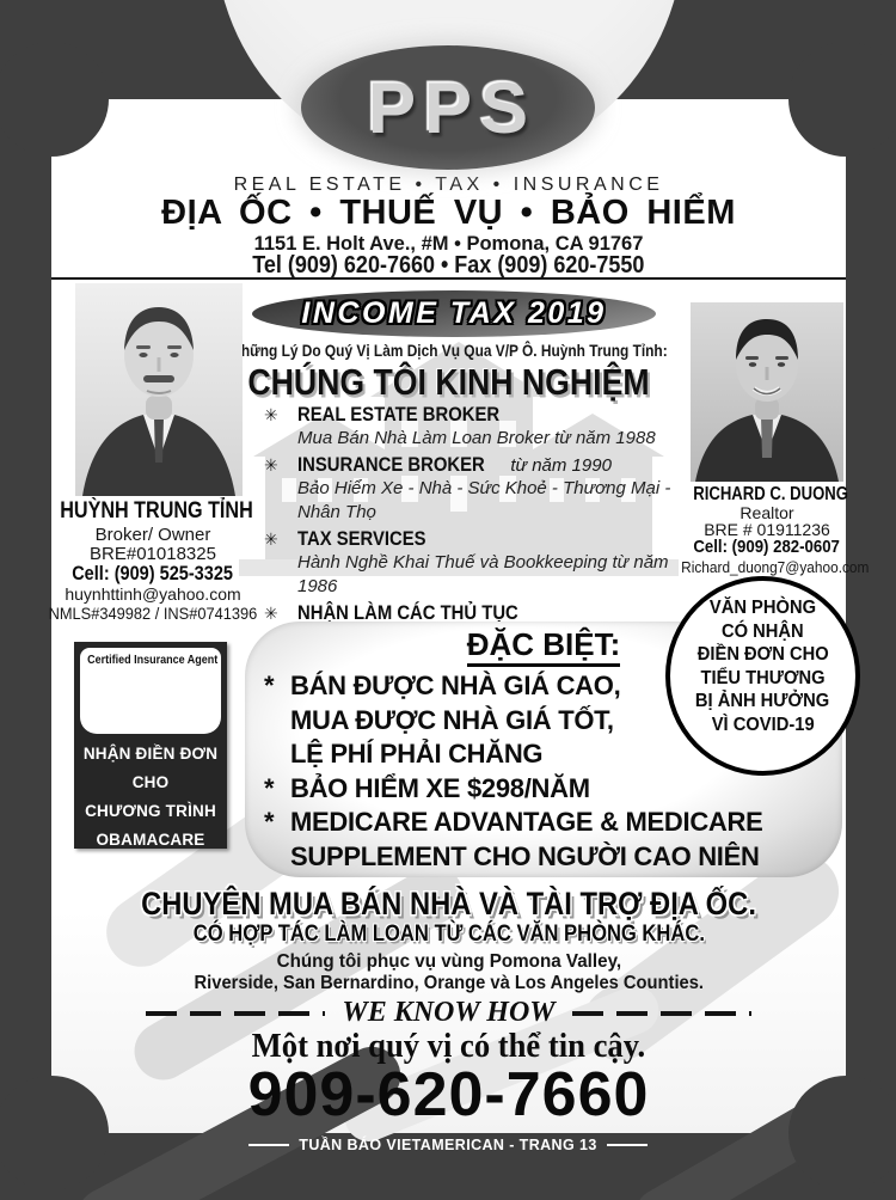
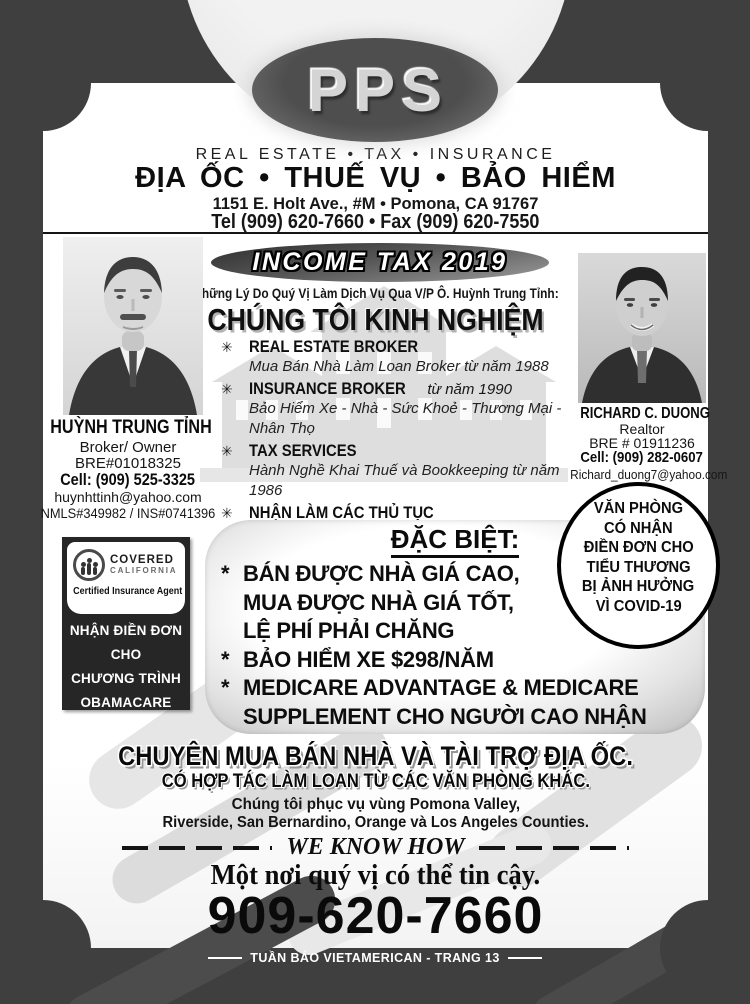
  PPS
  REAL ESTATE • TAX • INSURANCE
  ĐỊA ỐC • THUẾ VỤ • BẢO HIỂM
  1151 E. Holt Ave., #M • Pomona, CA 91767
  Tel (909) 620-7660 • Fax (909) 620-7550
  INCOME TAX 2019
  hững Lý Do Quý Vị Làm Dịch Vụ Qua V/P Ô. Huỳnh Trung Tỉnh:
  CHÚNG TÔI KINH NGHIỆM
  ✳
  REAL ESTATE BROKER
  Mua Bán Nhà Làm Loan Broker từ năm 1988
  ✳
  INSURANCE BROKER từ năm 1990
  Bảo Hiểm Xe - Nhà - Sức Khoẻ - Thương Mại - Nhân Thọ
  ✳
  TAX SERVICES
  Hành Nghề Khai Thuế và Bookkeeping từ năm 1986
  ✳
  NHẬN LÀM CÁC THỦ TỤC
  HUỲNH TRUNG TỈNH
  Broker/ Owner
  BRE#01018325
  Cell: (909) 525-3325
  huynhttinh@yahoo.com
  NMLS#349982 / INS#0741396
  RICHARD C. DUONG
  Realtor
  BRE # 01911236
  Cell: (909) 282-0607
  Richard_duong7@yahoo.com
  ĐẶC BIỆT:
  * BÁN ĐƯỢC NHÀ GIÁ CAO,
  MUA ĐƯỢC NHÀ GIÁ TỐT,
  LỆ PHÍ PHẢI CHĂNG
  * BẢO HIỂM XE $298/NĂM
  * MEDICARE ADVANTAGE & MEDICARE
- SUPPLEMENT CHO NGƯỜI CAO NIÊN
+ SUPPLEMENT CHO NGƯỜI CAO NHẬN
  VĂN PHÒNG
  CÓ NHẬN
  ĐIỀN ĐƠN CHO
  TIỂU THƯƠNG
  BỊ ẢNH HƯỞNG
  VÌ COVID-19
+ COVERED
+ CALIFORNIA
  Certified Insurance Agent
  NHẬN ĐIỀN ĐƠN
  CHO
  CHƯƠNG TRÌNH
  OBAMACARE
  CHUYÊN MUA BÁN NHÀ VÀ TÀI TRỢ ĐỊA ỐC.
  CÓ HỢP TÁC LÀM LOAN TỪ CÁC VĂN PHÒNG KHÁC.
  Chúng tôi phục vụ vùng Pomona Valley,
  Riverside, San Bernardino, Orange và Los Angeles Counties.
  WE KNOW HOW
  Một nơi quý vị có thể tin cậy.
  909-620-7660
  TUẦN BÁO VIETAMERICAN - TRANG 13
